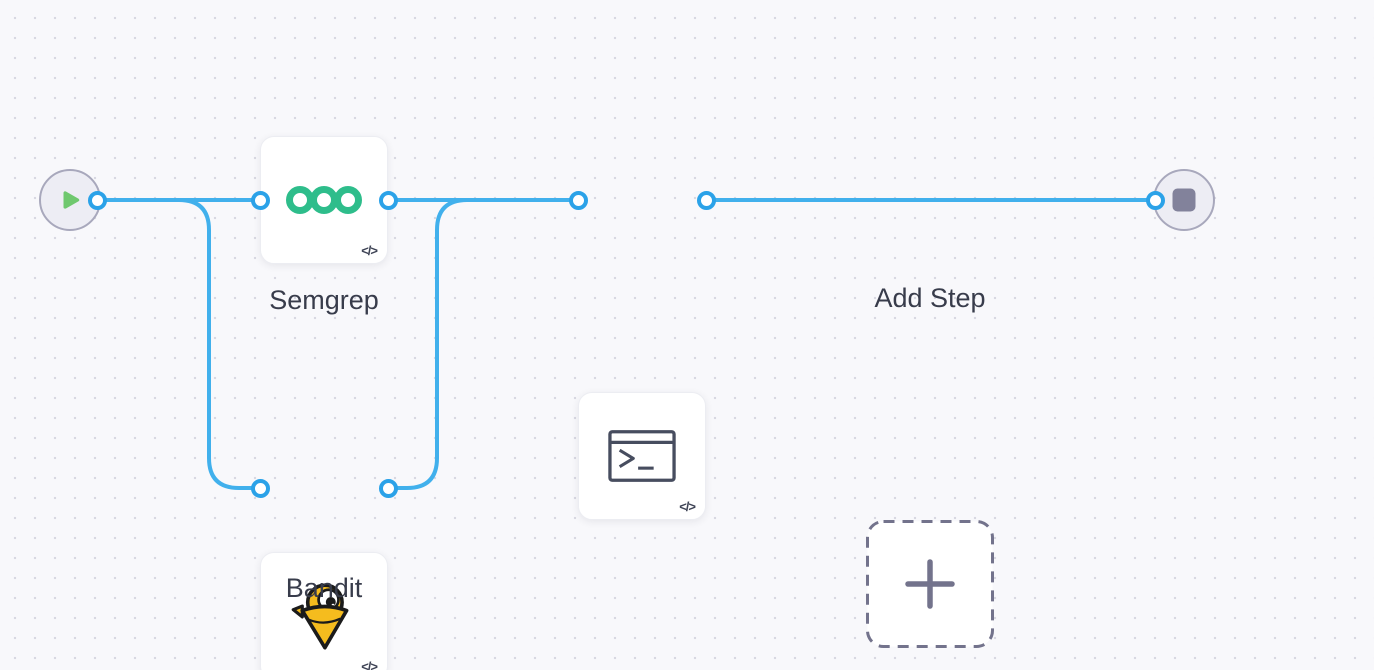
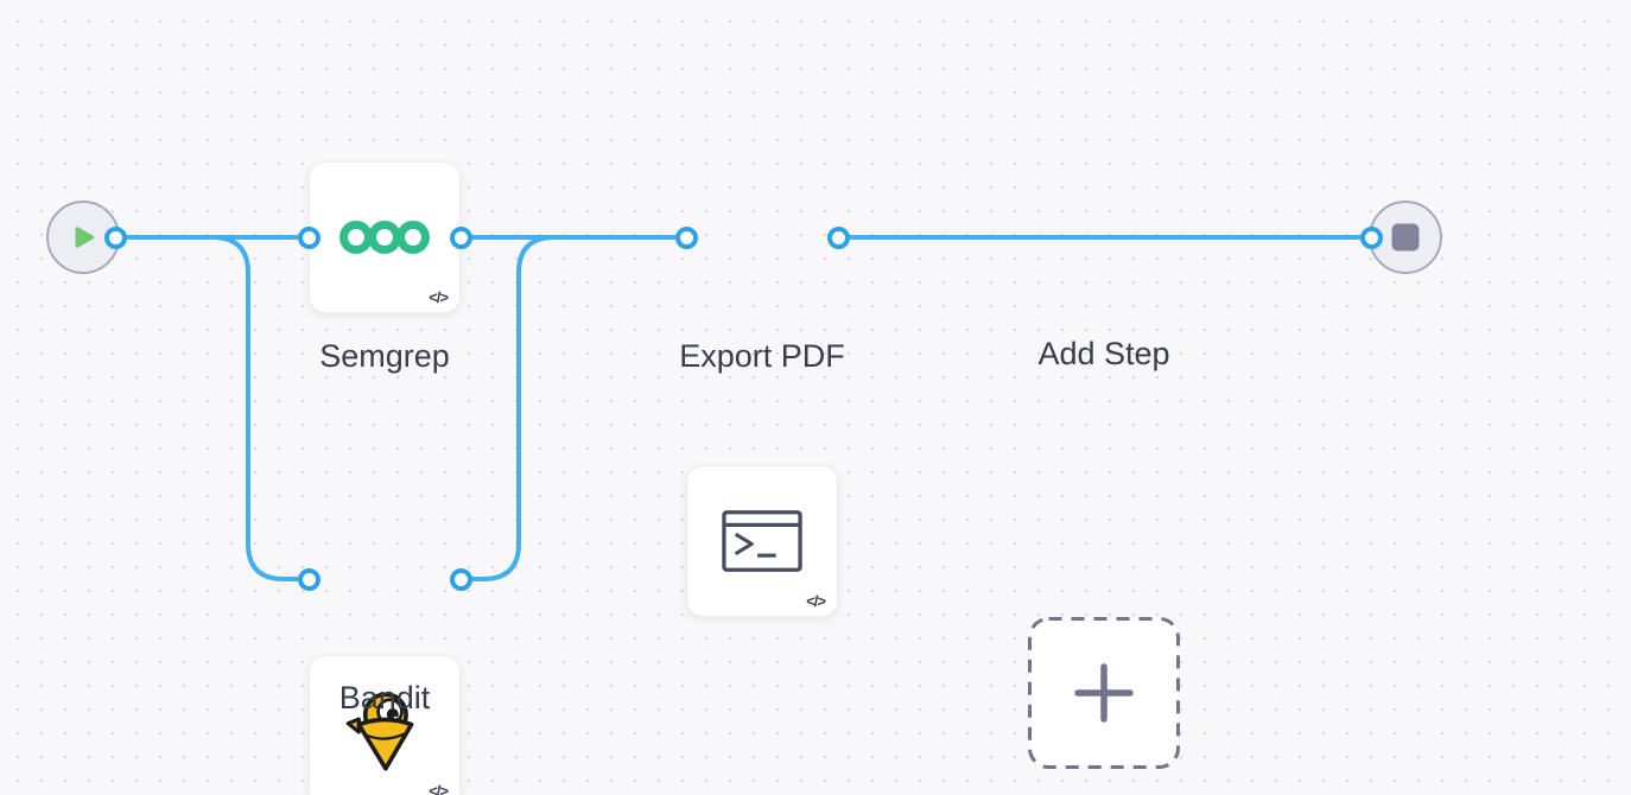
  </>
  Semgrep
  </>
  Bandit
  </>
+ Export PDF
  Add Step
